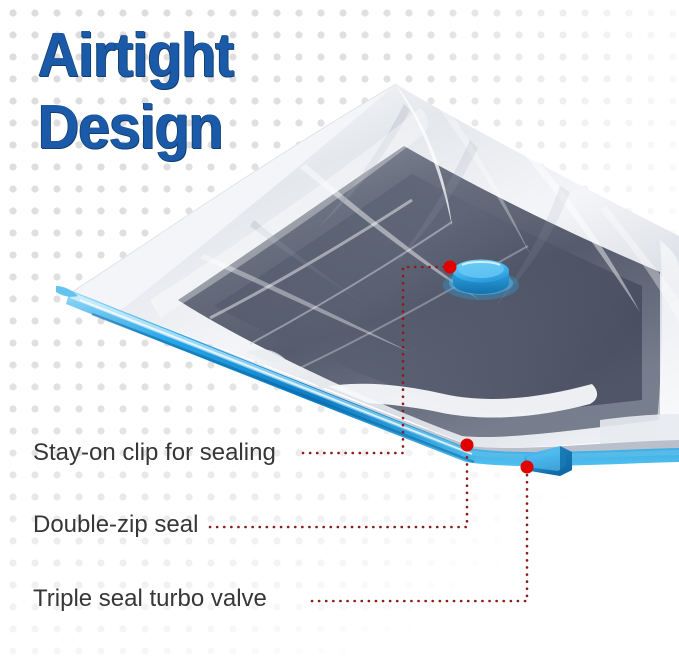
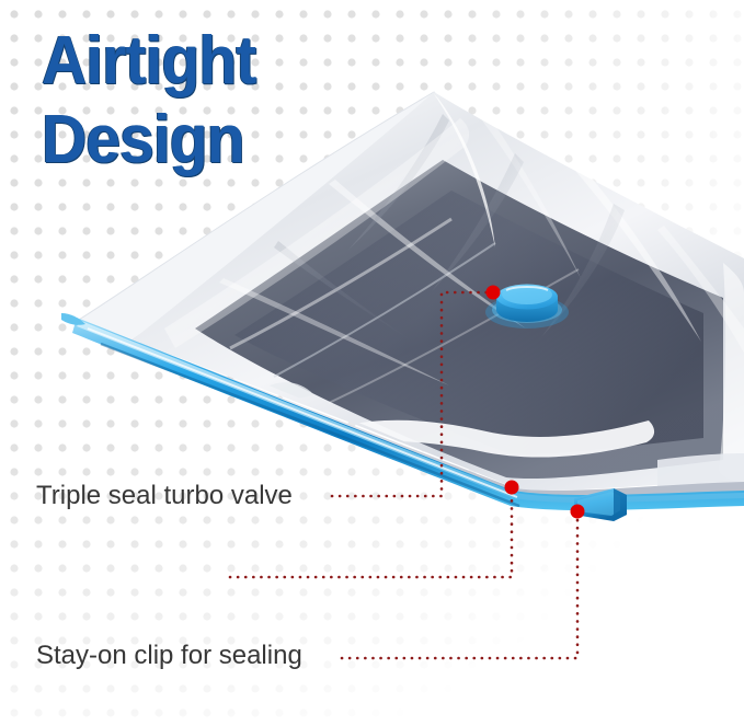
  Airtight
  Design
- Stay-on clip for sealing
+ Triple seal turbo valve
- Double-zip seal
- Triple seal turbo valve
+ Stay-on clip for sealing
